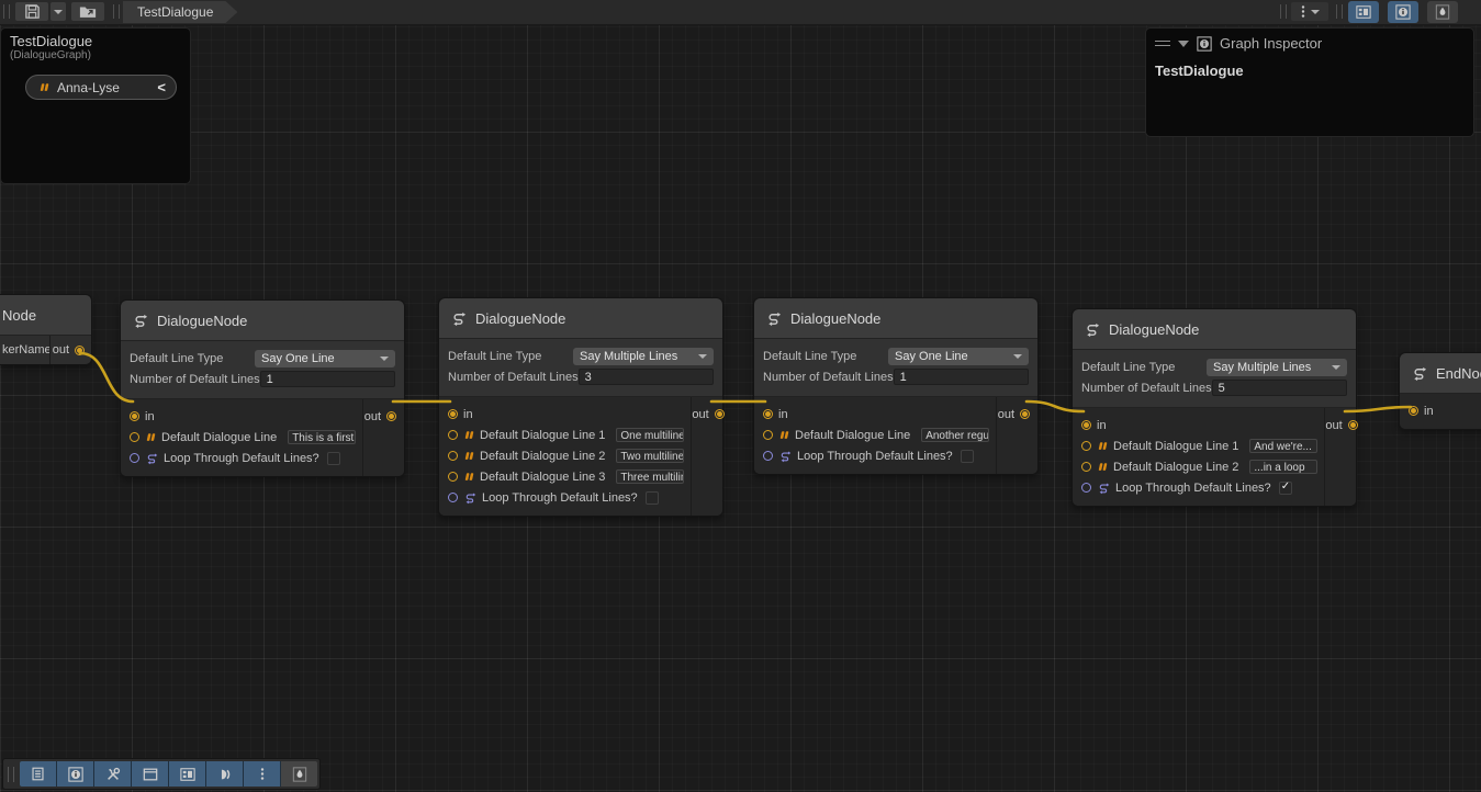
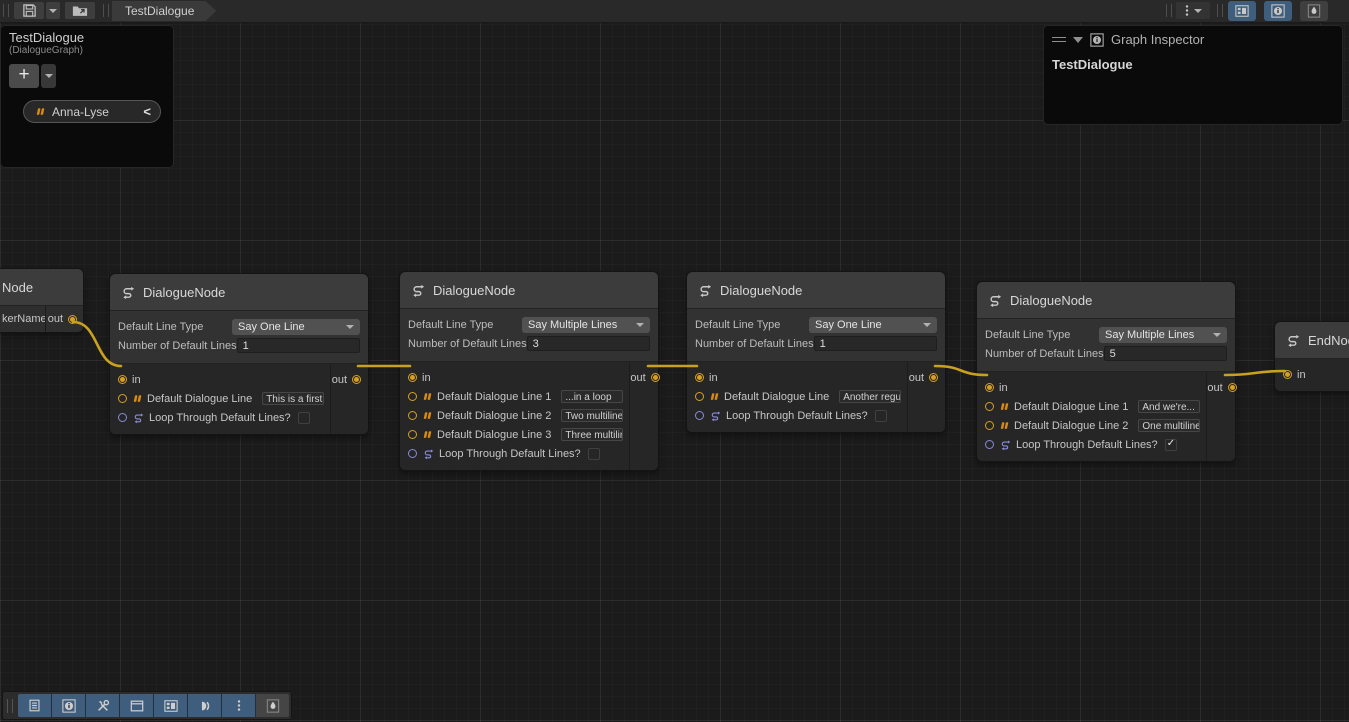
  Node
  kerName
  out
  DialogueNode
  Default Line Type
  Say One Line
  Number of Default Lines
  1
  in
  Default Dialogue Line
  This is a first
  Loop Through Default Lines?
  out
  DialogueNode
  Default Line Type
  Say Multiple Lines
  Number of Default Lines
  3
  in
  Default Dialogue Line 1
- One multiline
+ ...in a loop
  Default Dialogue Line 2
  Two multiline
  Default Dialogue Line 3
  Three multilin
  Loop Through Default Lines?
  out
  DialogueNode
  Default Line Type
  Say One Line
  Number of Default Lines
  1
  in
  Default Dialogue Line
  Another regu
  Loop Through Default Lines?
  out
  DialogueNode
  Default Line Type
  Say Multiple Lines
  Number of Default Lines
  5
  in
  Default Dialogue Line 1
  And we're...
  Default Dialogue Line 2
- ...in a loop
+ One multiline
  Loop Through Default Lines?
  out
  EndNo
  in
  TestDialogue
  (DialogueGraph)
+ +
  Anna-Lyse
  <
  Graph Inspector
  TestDialogue
  TestDialogue
